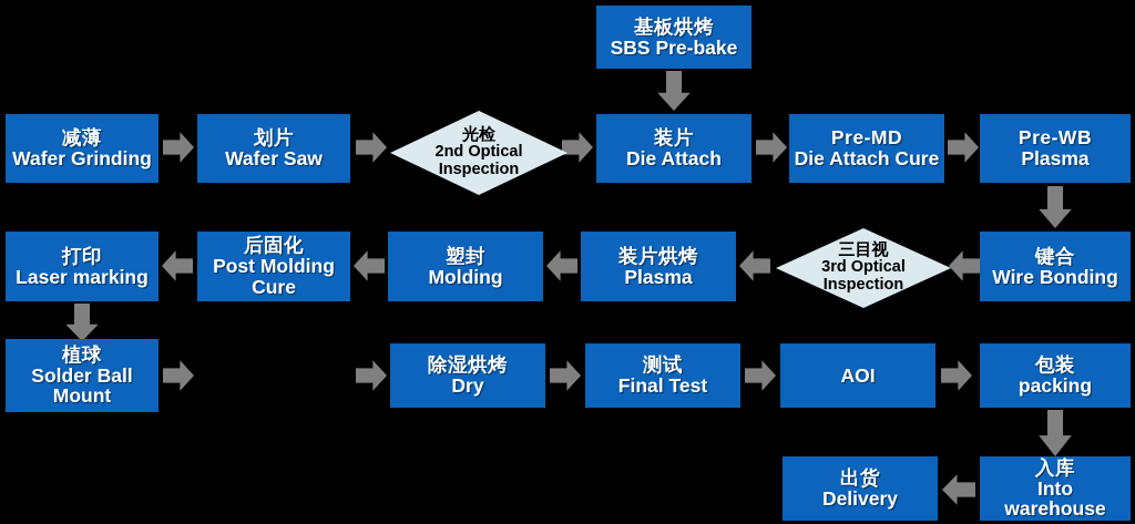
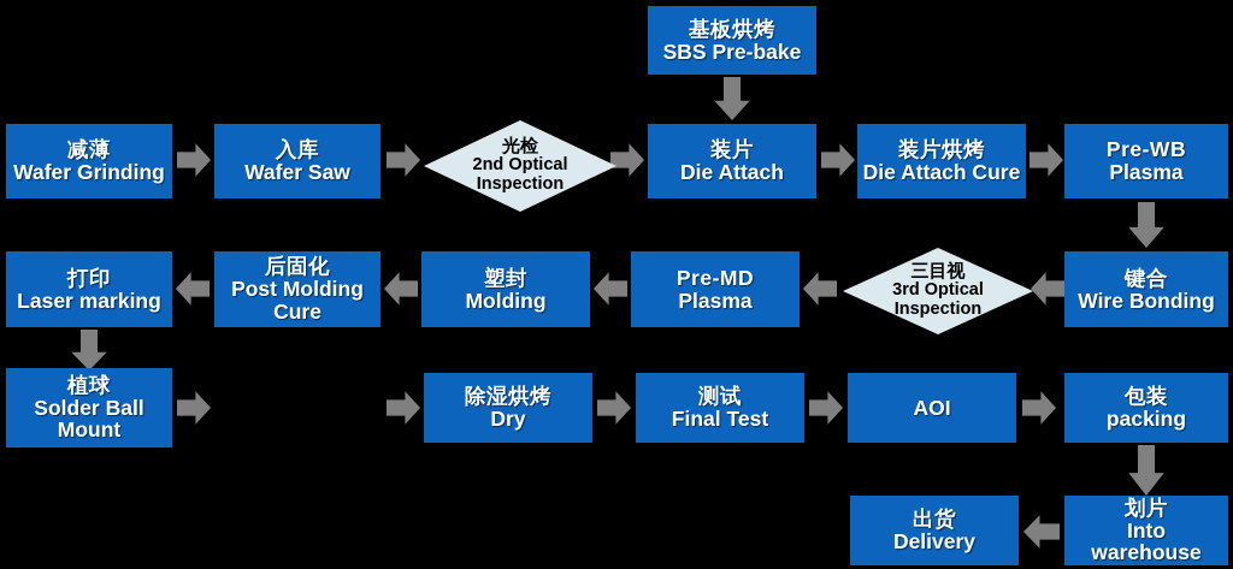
  基板烘烤
  SBS Pre-bake
  减薄
  Wafer Grinding
- 划片
+ 入库
  Wafer Saw
  光检
  2nd Optical
  Inspection
  装片
  Die Attach
- Pre-MD
+ 装片烘烤
  Die Attach Cure
  Pre-WB
  Plasma
  打印
  Laser marking
  后固化
  Post Molding
  Cure
  塑封
  Molding
- 装片烘烤
+ Pre-MD
  Plasma
  三目视
  3rd Optical
  Inspection
  键合
  Wire Bonding
  植球
  Solder Ball
  Mount
  除湿烘烤
  Dry
  测试
  Final Test
  AOI
  包装
  packing
  出货
  Delivery
- 入库
+ 划片
  Into warehouse
